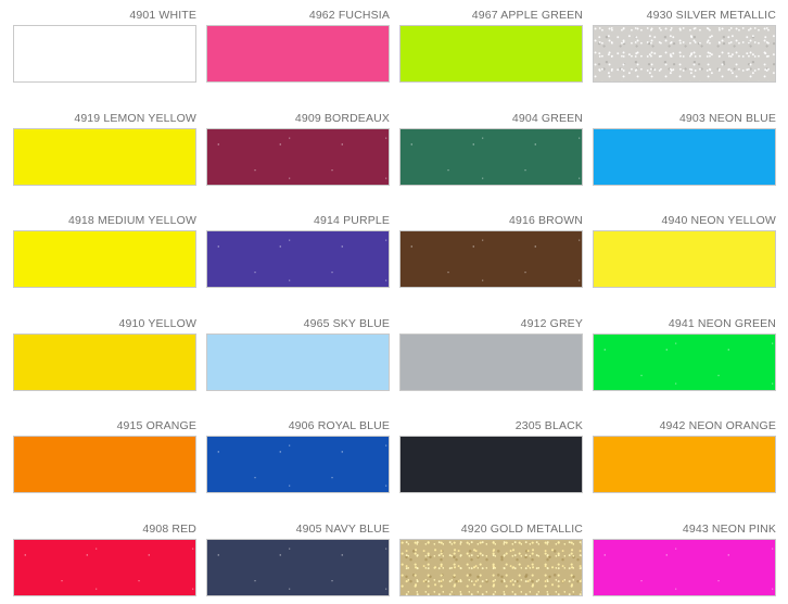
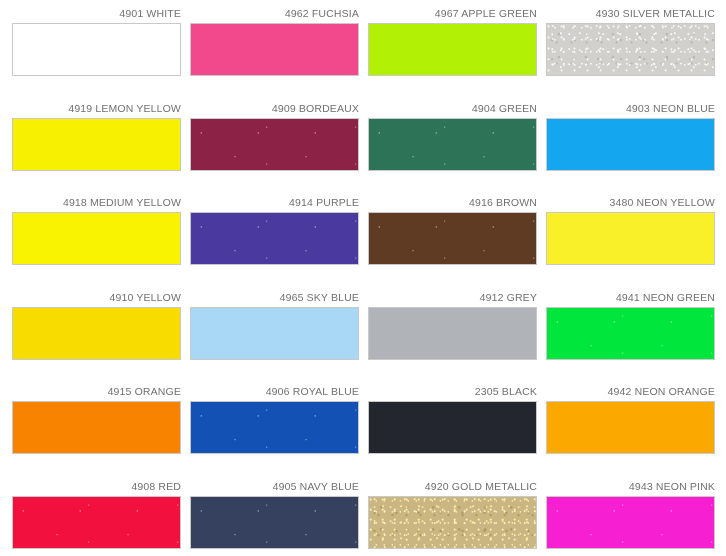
  4901 WHITE
  4962 FUCHSIA
  4967 APPLE GREEN
  4930 SILVER METALLIC
  4919 LEMON YELLOW
  4909 BORDEAUX
  4904 GREEN
  4903 NEON BLUE
  4918 MEDIUM YELLOW
  4914 PURPLE
  4916 BROWN
- 4940 NEON YELLOW
+ 3480 NEON YELLOW
  4910 YELLOW
  4965 SKY BLUE
  4912 GREY
  4941 NEON GREEN
  4915 ORANGE
  4906 ROYAL BLUE
  2305 BLACK
  4942 NEON ORANGE
  4908 RED
  4905 NAVY BLUE
  4920 GOLD METALLIC
  4943 NEON PINK
